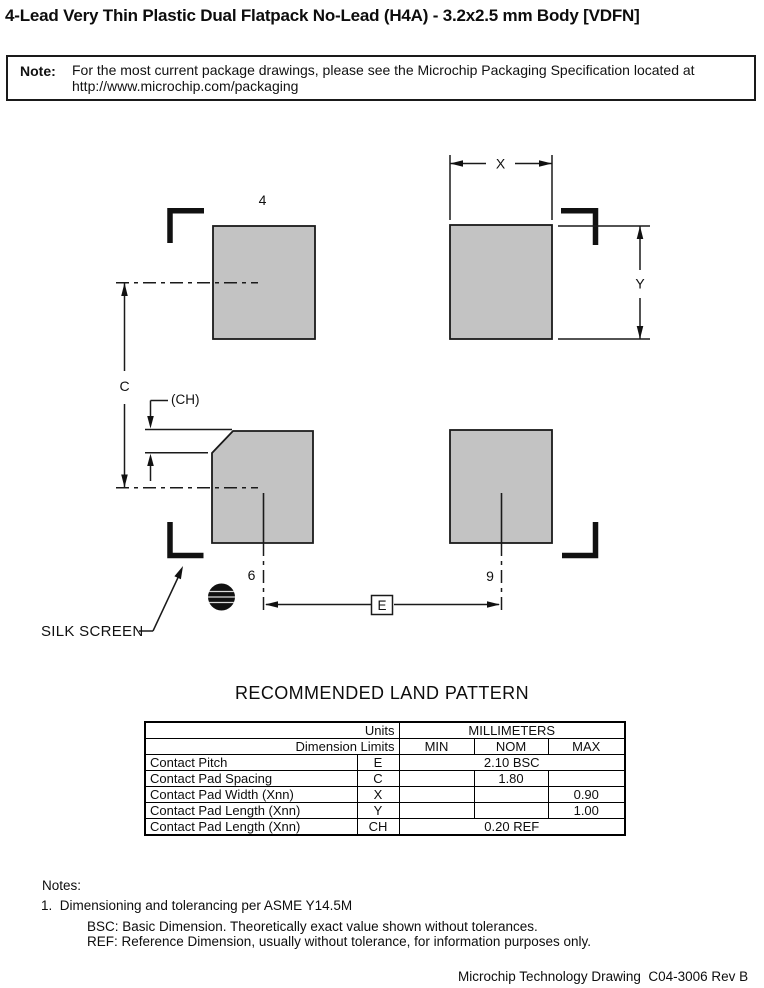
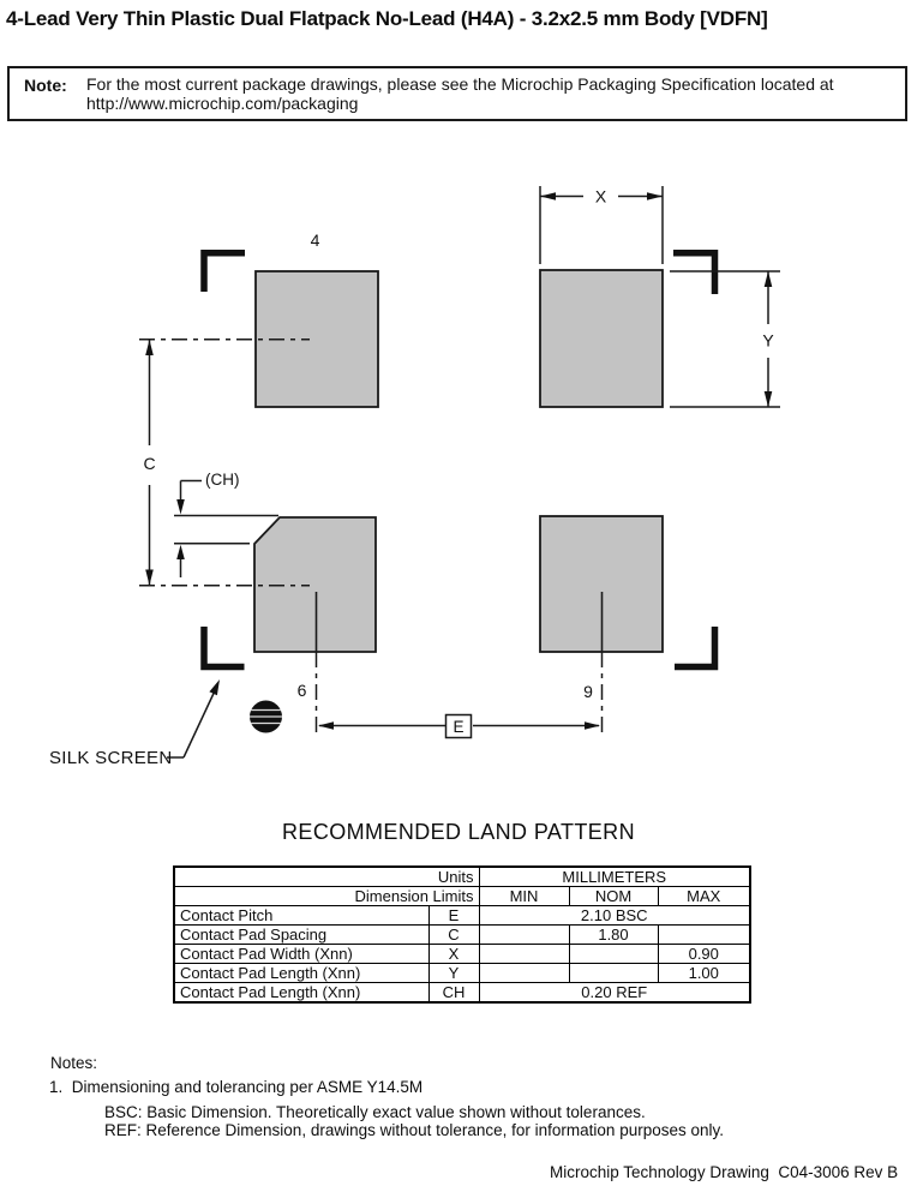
  4-Lead Very Thin Plastic Dual Flatpack No-Lead (H4A) - 3.2x2.5 mm Body [VDFN]
  Note:
  For the most current package drawings, please see the Microchip Packaging Specification located at
  http://www.microchip.com/packaging
  X
  Y
  C
  (CH)
  E
  4
  6
  9
  SILK SCREEN
  RECOMMENDED LAND PATTERN
  Units	MILLIMETERS
  Dimension Limits	MIN	NOM	MAX
  Contact Pitch	E	2.10 BSC
  Contact Pad Spacing	C		1.80
  Contact Pad Width (Xnn)	X			0.90
  Contact Pad Length (Xnn)	Y			1.00
  Contact Pad Length (Xnn)	CH	0.20 REF
  Notes:
  1. Dimensioning and tolerancing per ASME Y14.5M
  BSC: Basic Dimension. Theoretically exact value shown without tolerances.
- REF: Reference Dimension, usually without tolerance, for information purposes only.
+ REF: Reference Dimension, drawings without tolerance, for information purposes only.
  Microchip Technology Drawing C04-3006 Rev B
